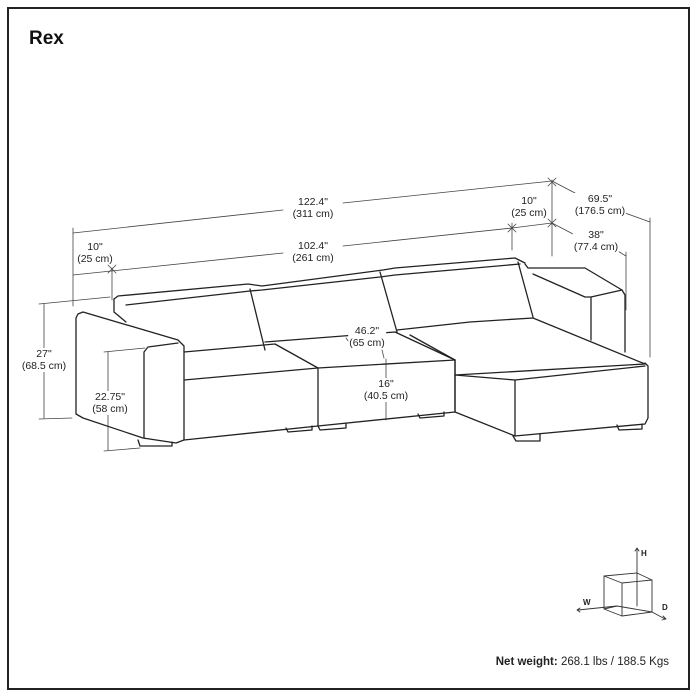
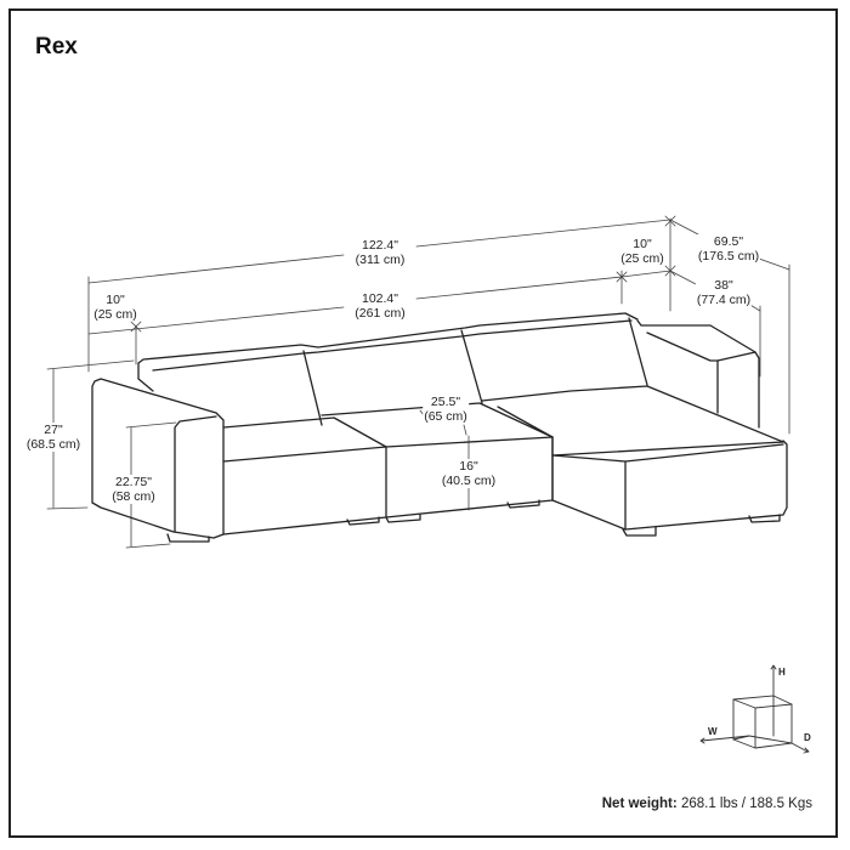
  Rex
  122.4"
  (311 cm)
  102.4"
  (261 cm)
  10"
  (25 cm)
  10"
  (25 cm)
  69.5"
  (176.5 cm)
  38"
  (77.4 cm)
  27"
  (68.5 cm)
  22.75"
  (58 cm)
- 46.2"
+ 25.5"
  (65 cm)
  16"
  (40.5 cm)
  H
  W
  D
  Net weight: 268.1 lbs / 188.5 Kgs
